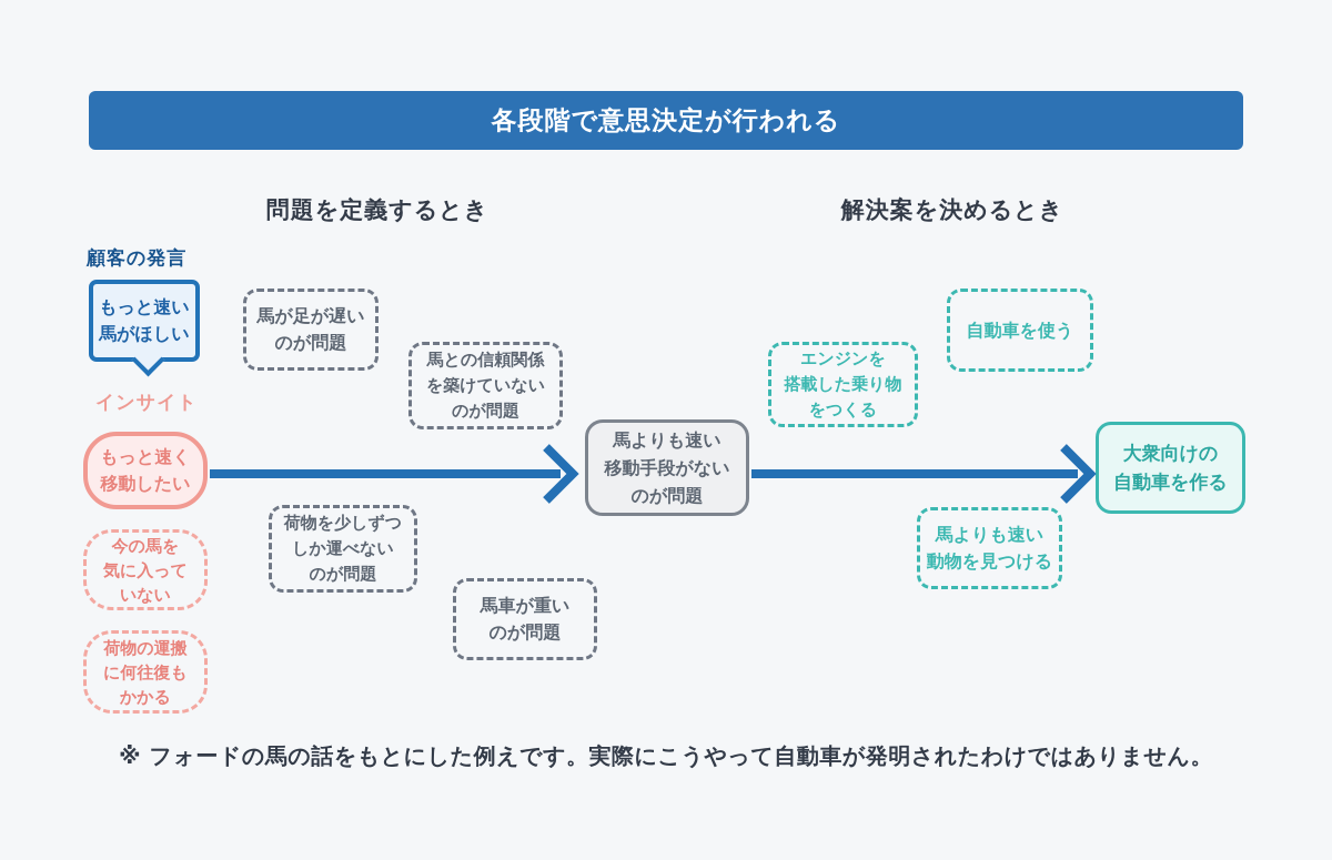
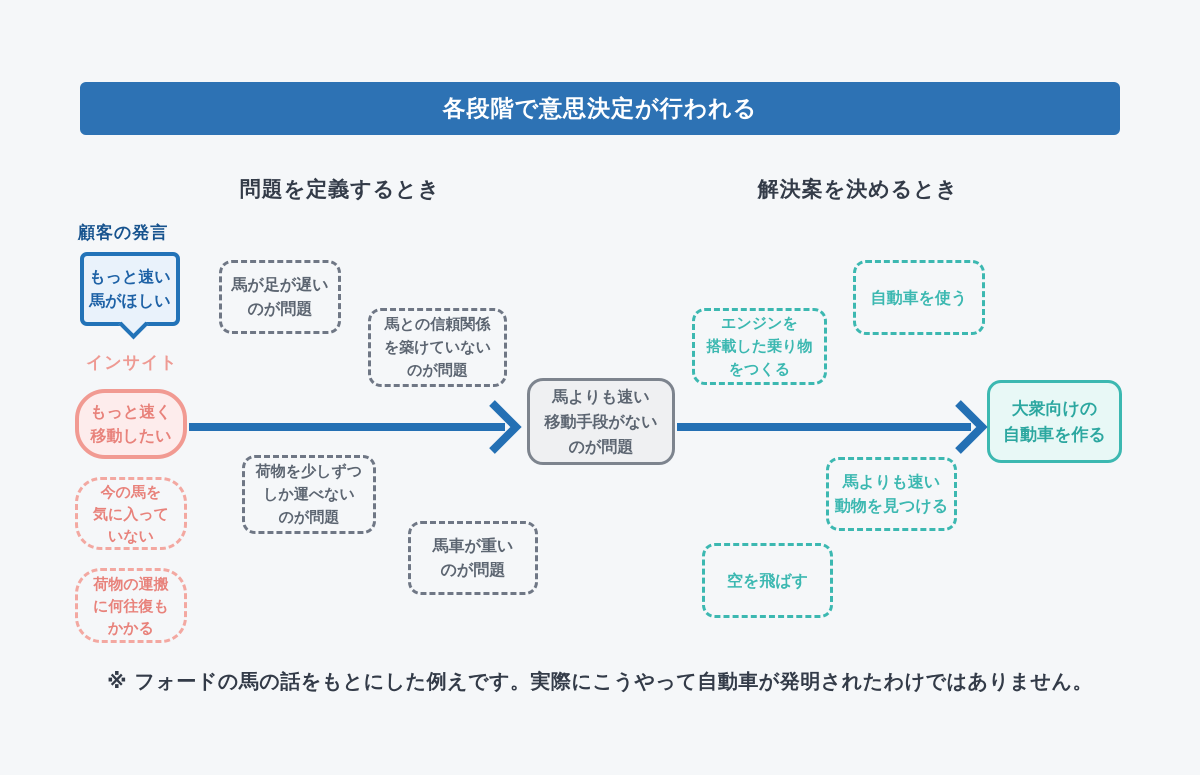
  各段階で意思決定が行われる
  問題を定義するとき
  解決案を決めるとき
  顧客の発言
  もっと速い
  馬がほしい
  インサイト
  もっと速く
  移動したい
  今の馬を
  気に入って
  いない
  荷物の運搬
  に何往復も
  かかる
  馬が足が遅い
  のが問題
  馬との信頼関係
  を築けていない
  のが問題
  荷物を少しずつ
  しか運べない
  のが問題
  馬車が重い
  のが問題
  馬よりも速い
  移動手段がない
  のが問題
  エンジンを
  搭載した乗り物
  をつくる
  自動車を使う
  馬よりも速い
  動物を見つける
+ 空を飛ばす
  大衆向けの
  自動車を作る
  ※ フォードの馬の話をもとにした例えです。実際にこうやって自動車が発明されたわけではありません。
